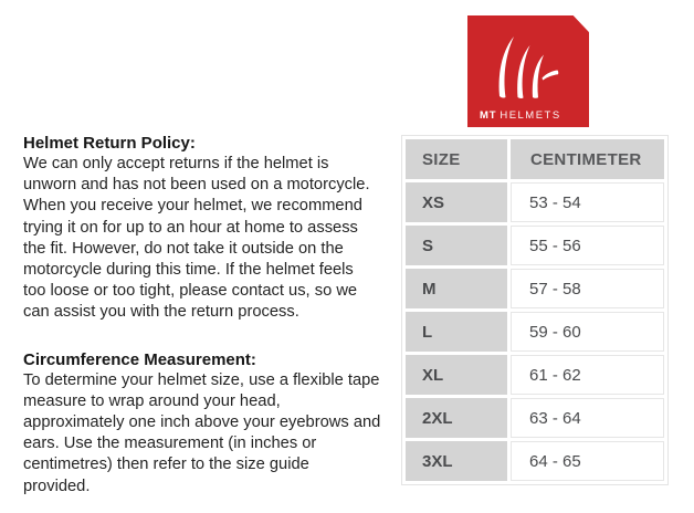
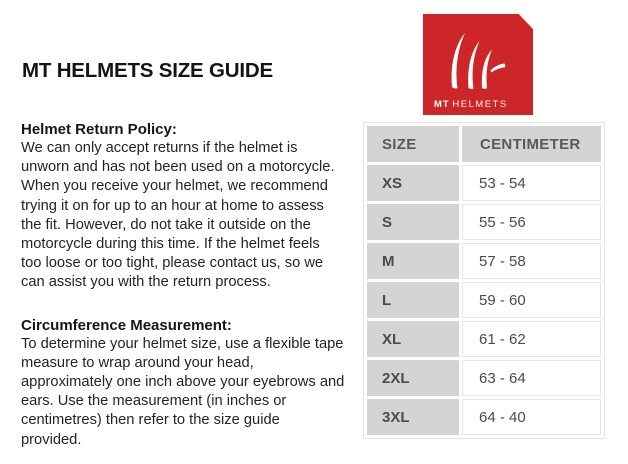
+ MT HELMETS SIZE GUIDE
  MT HELMETS
  Helmet Return Policy:
  We can only accept returns if the helmet is
  unworn and has not been used on a motorcycle.
  When you receive your helmet, we recommend
  trying it on for up to an hour at home to assess
  the fit. However, do not take it outside on the
  motorcycle during this time. If the helmet feels
  too loose or too tight, please contact us, so we
  can assist you with the return process.
  Circumference Measurement:
  To determine your helmet size, use a flexible tape
  measure to wrap around your head,
  approximately one inch above your eyebrows and
  ears. Use the measurement (in inches or
  centimetres) then refer to the size guide
  provided.
  SIZE	CENTIMETER
  XS	53 - 54
  S	55 - 56
  M	57 - 58
  L	59 - 60
  XL	61 - 62
  2XL	63 - 64
- 3XL	64 - 65
+ 3XL	64 - 40
